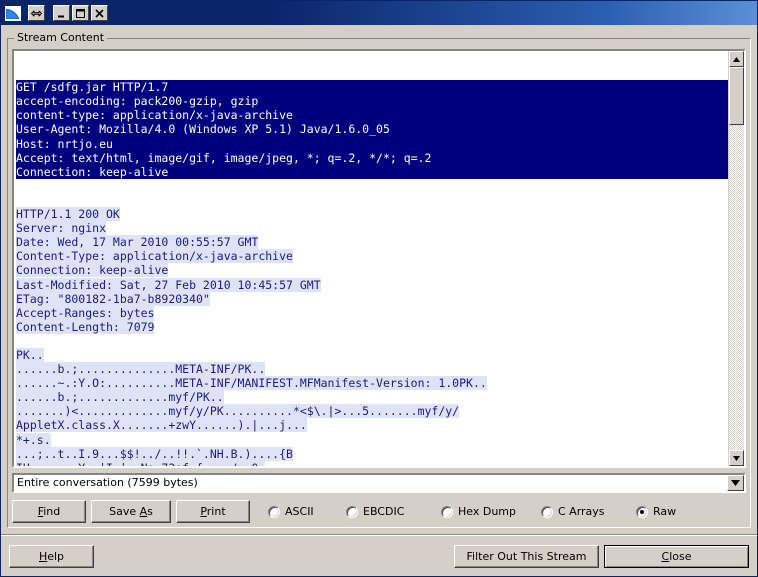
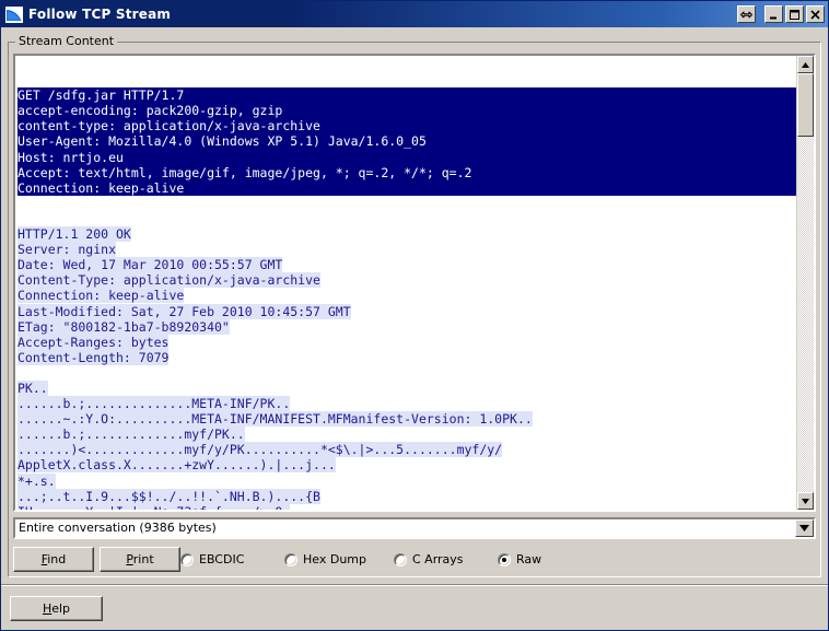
+ Follow TCP Stream
  Stream Content
  GET /sdfg.jar HTTP/1.7 accept-encoding: pack200-gzip, gzip content-type: application/x-java-archive User-Agent: Mozilla/4.0 (Windows XP 5.1) Java/1.6.0_05 Host: nrtjo.eu Accept: text/html, image/gif, image/jpeg, *; q=.2, */*; q=.2 Connection: keep-alive
- Entire conversation (7599 bytes)
+ Entire conversation (9386 bytes)
  Find
- Save As
  Print
- ASCII
  EBCDIC
  Hex Dump
  C Arrays
  Raw
  Help
- Filter Out This Stream
- Close
